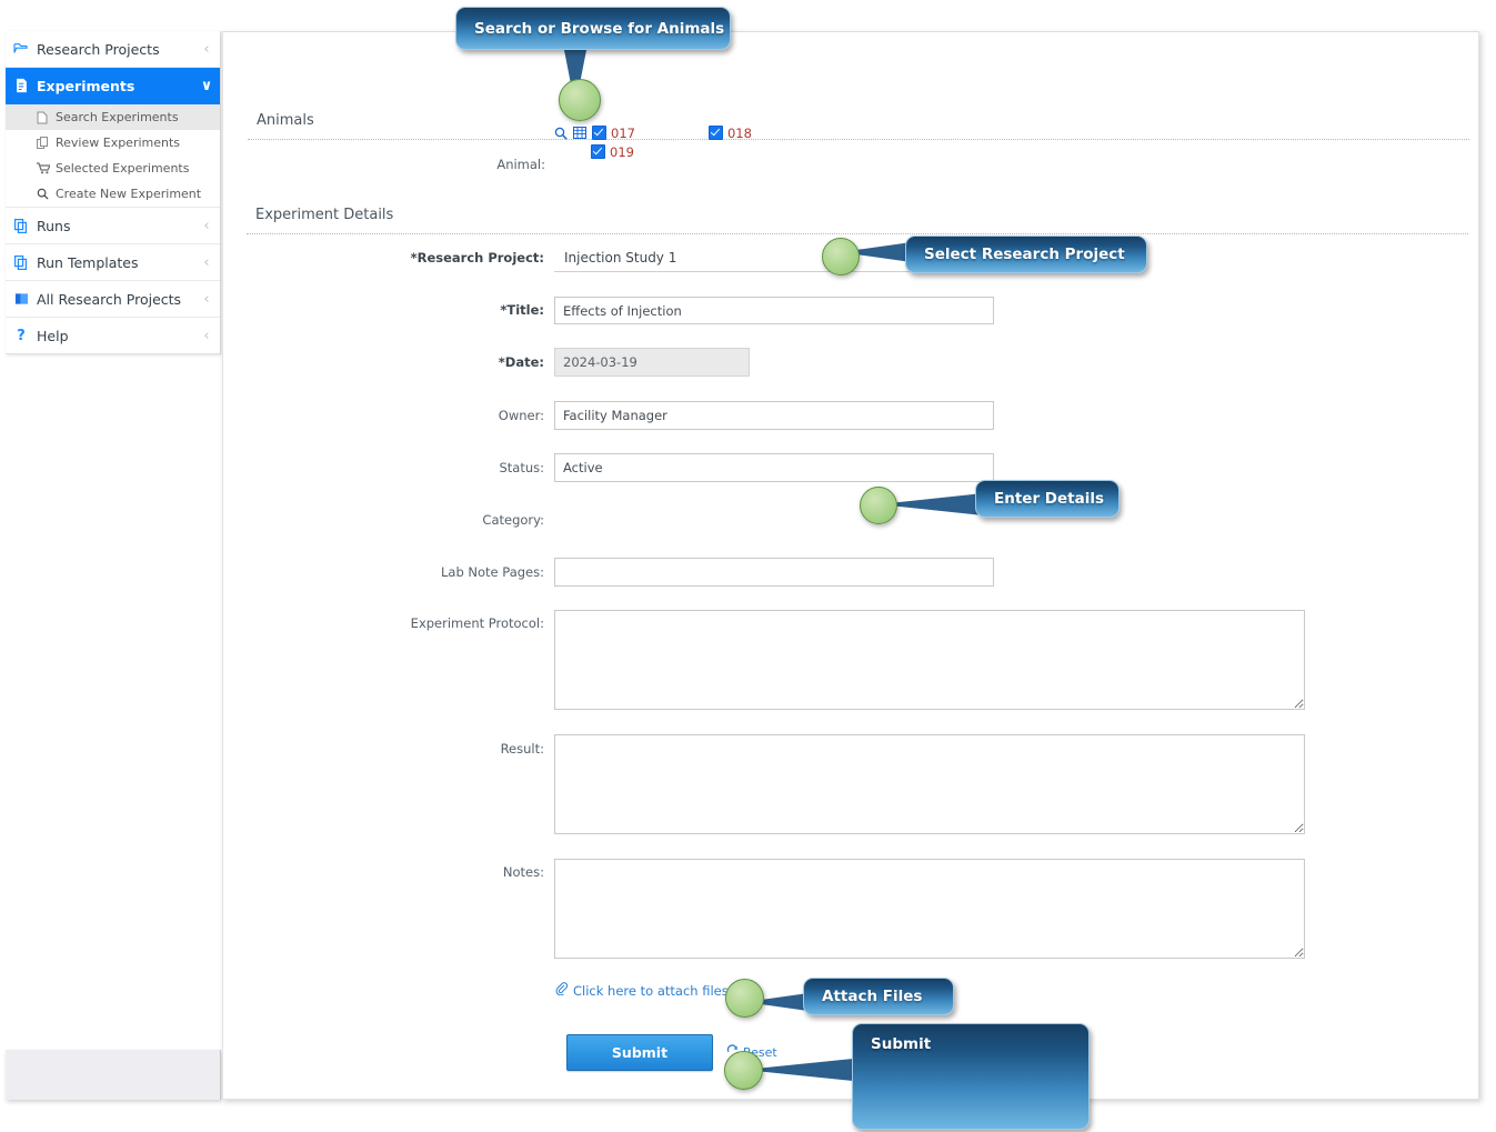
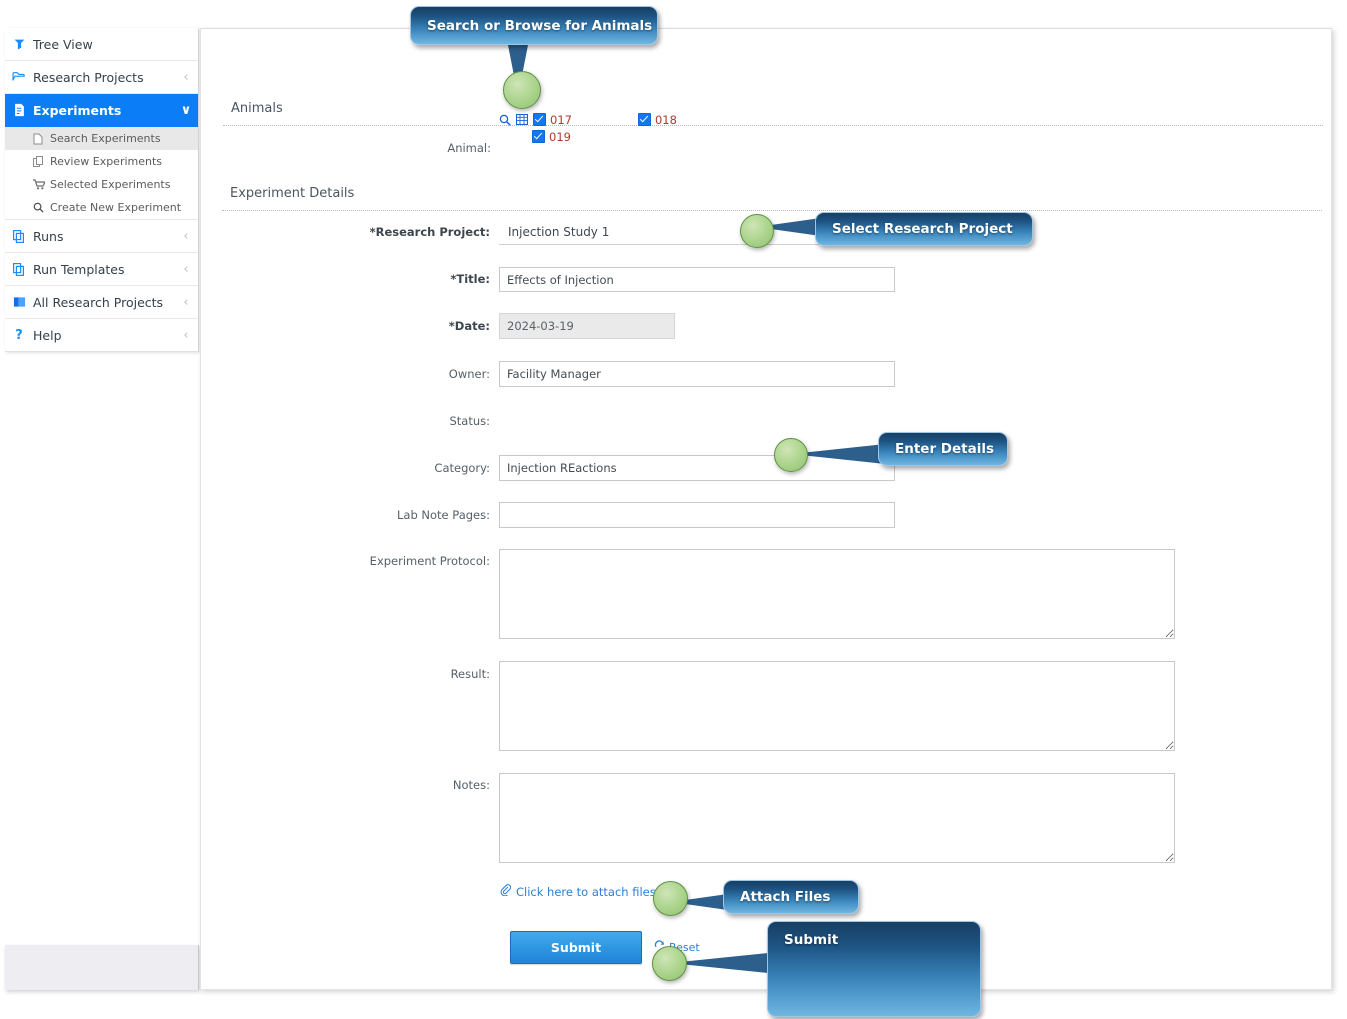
+ Tree View
  Research Projects
  ‹
  Experiments
  ∨
  Search Experiments
  Review Experiments
  Selected Experiments
  Create New Experiment
  Runs
  ‹
  Run Templates
  ‹
  All Research Projects
  ‹
  ?
  Help
  ‹
  Animals
  Animal:
  017
  018
  019
  Experiment Details
  *Research Project:
  Injection Study 1
  *Title:
  Effects of Injection
  *Date:
  2024-03-19
  Owner:
  Facility Manager
  Status:
- Active
  Category:
+ Injection REactions
  Lab Note Pages:
  Experiment Protocol:
  Result:
  Notes:
  Click here to attach files
  Submit
  eset
  Search or Browse for Animals
  Select Research Project
  Enter Details
  Attach Files
  Submit
